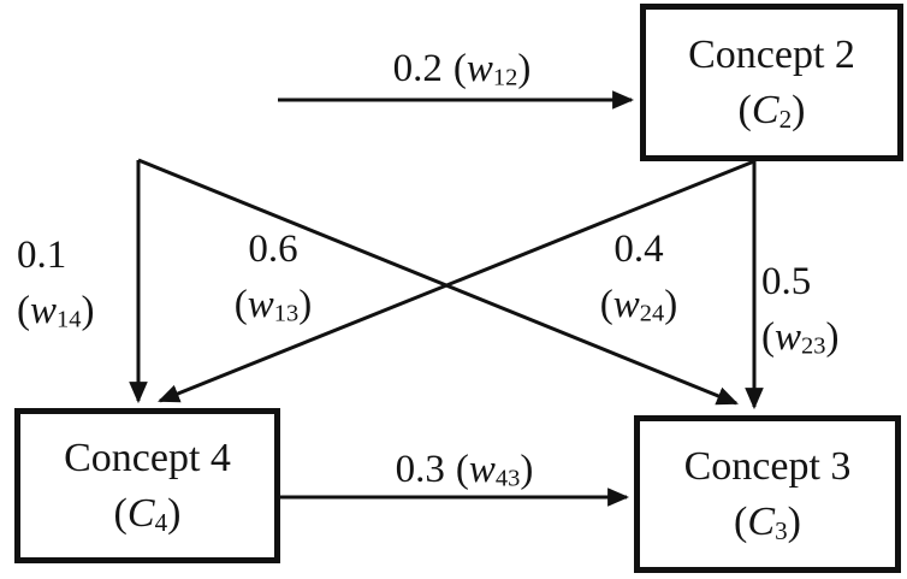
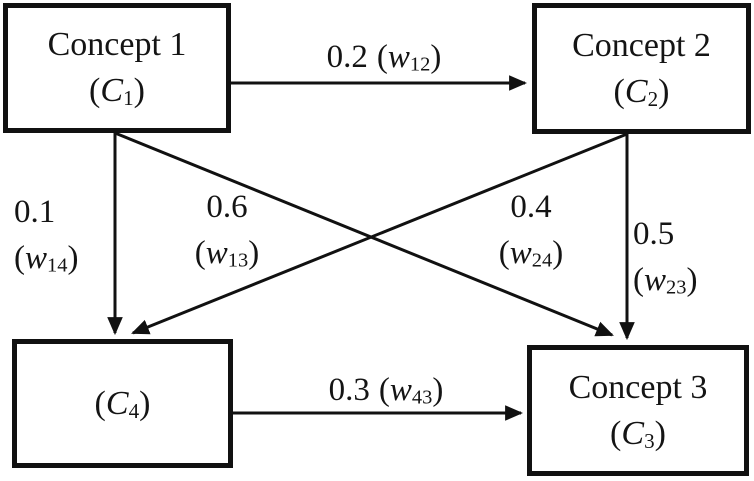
+ Concept 1
+ (C1)
  Concept 2
  (C2)
  Concept 3
  (C3)
- Concept 4
  (C4)
  0.2 (w12)
  0.1
  (w14)
  0.6
  (w13)
  0.4
  (w24)
  0.5
  (w23)
  0.3 (w43)
